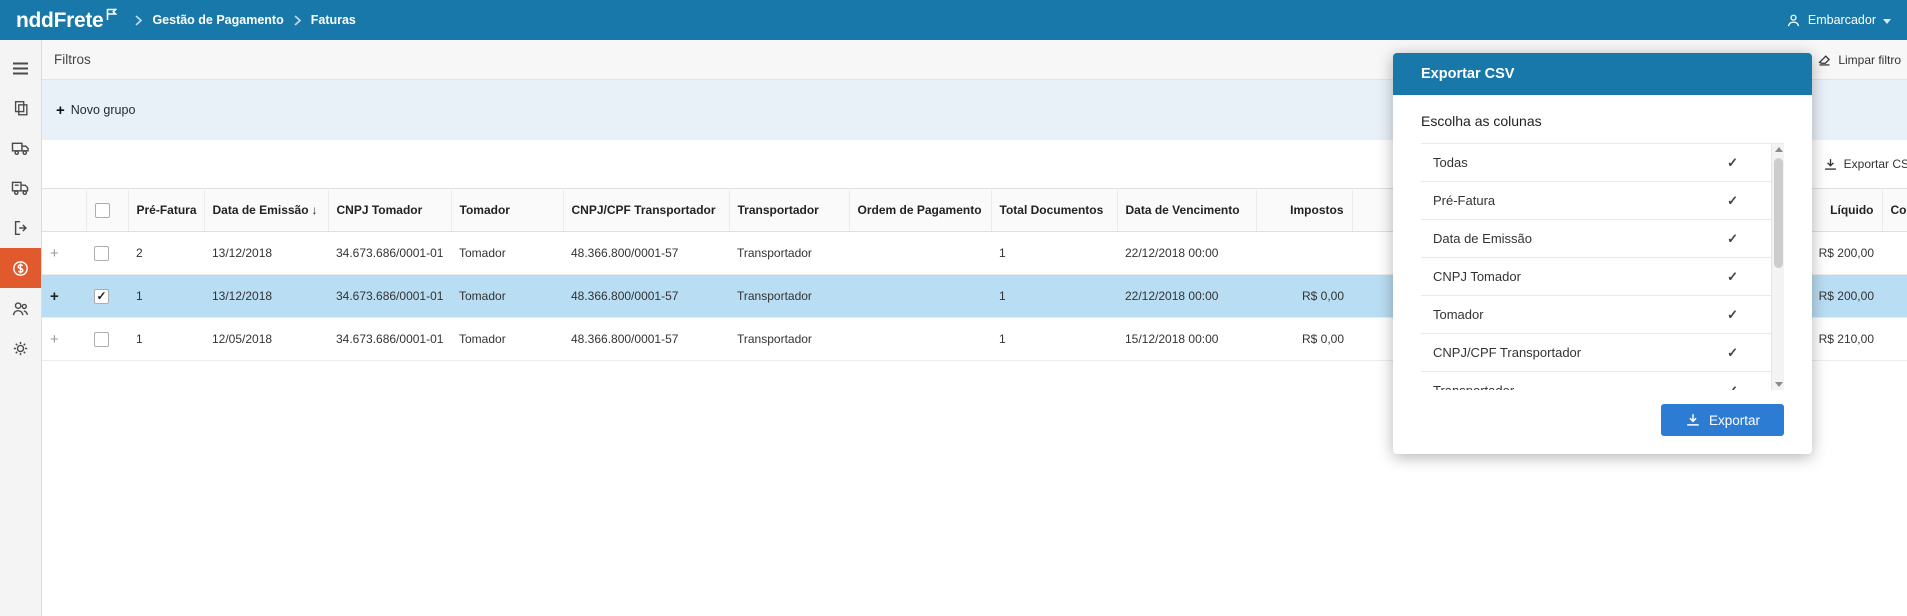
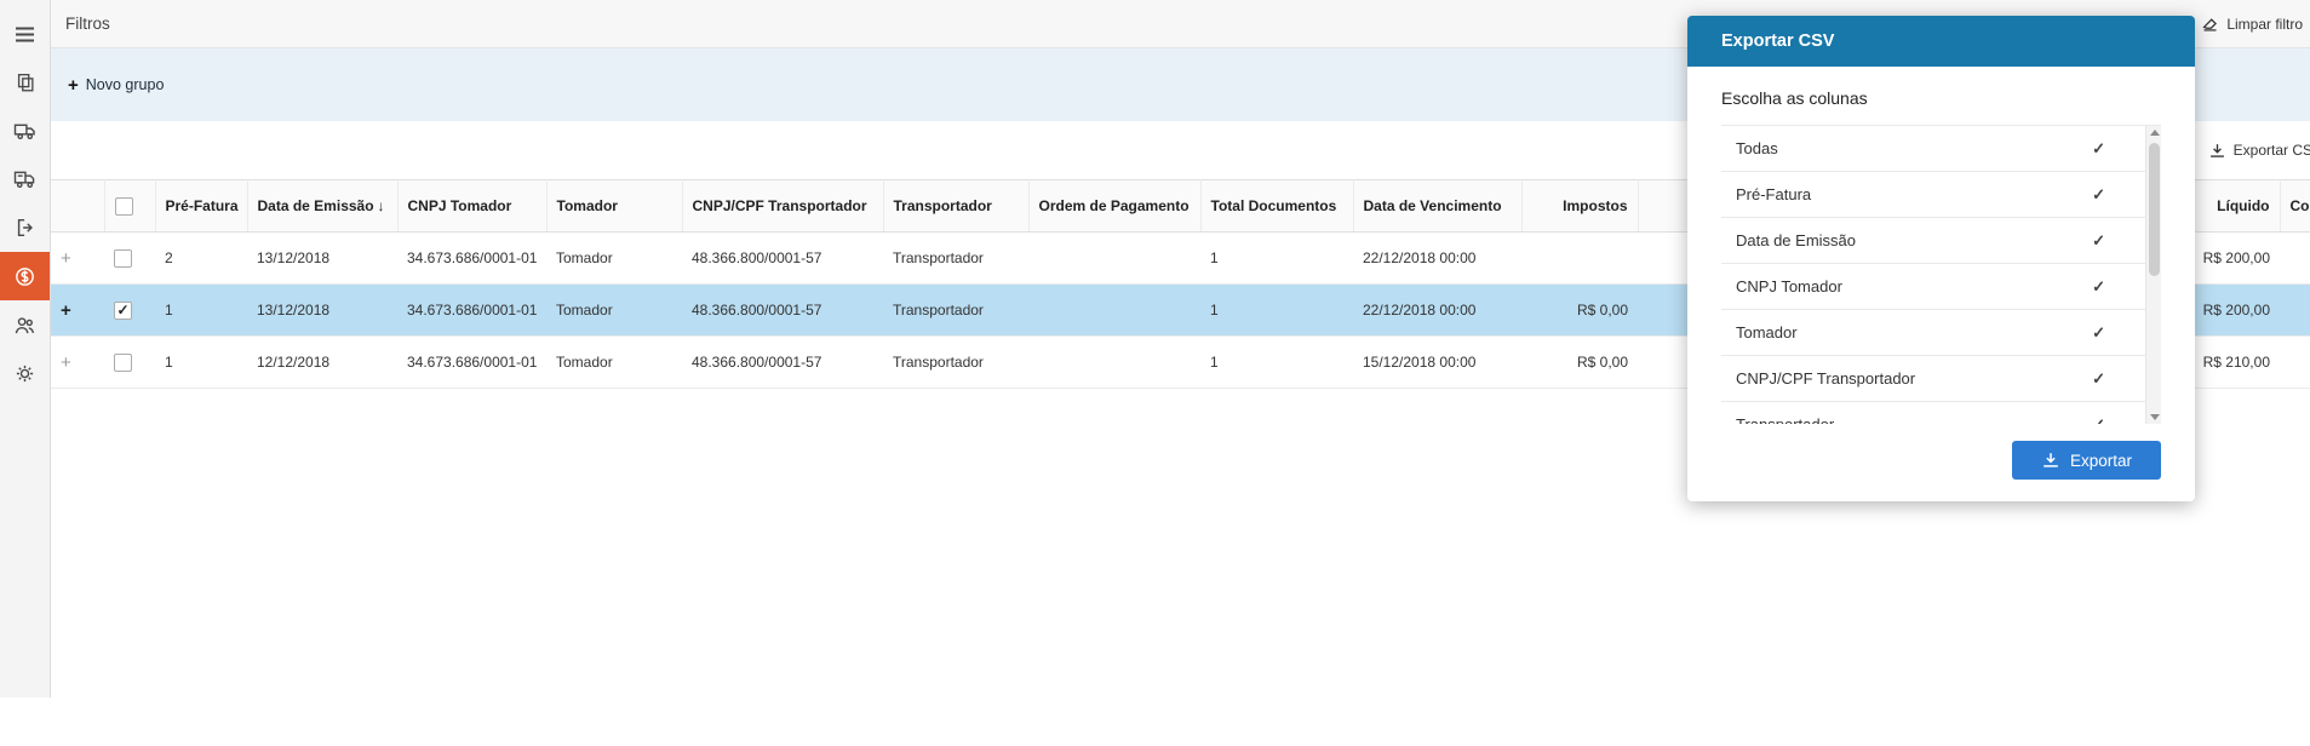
- nddFrete
- Gestão de Pagamento
- Faturas
- Embarcador
  Filtros
  Limpar filtro
  +
  Novo grupo
  Exportar CS
  		Pré-Fatura	Data de Emissão ↓	CNPJ Tomador	Tomador	CNPJ/CPF Transportador	Transportador	Ordem de Pagamento	Total Documentos	Data de Vencimento	Impostos		Líquido	Co
  +		2	13/12/2018	34.673.686/0001-01	Tomador	48.366.800/0001-57	Transportador		1	22/12/2018 00:00			R$ 200,00
  +	✓	1	13/12/2018	34.673.686/0001-01	Tomador	48.366.800/0001-57	Transportador		1	22/12/2018 00:00	R$ 0,00		R$ 200,00
- +		1	12/05/2018	34.673.686/0001-01	Tomador	48.366.800/0001-57	Transportador		1	15/12/2018 00:00	R$ 0,00		R$ 210,00
+ +		1	12/12/2018	34.673.686/0001-01	Tomador	48.366.800/0001-57	Transportador		1	15/12/2018 00:00	R$ 0,00		R$ 210,00
  Exportar CSV
  Escolha as colunas
  Todas
  ✓
  Pré-Fatura
  ✓
  Data de Emissão
  ✓
  CNPJ Tomador
  ✓
  Tomador
  ✓
  CNPJ/CPF Transportador
  ✓
  Exportar
